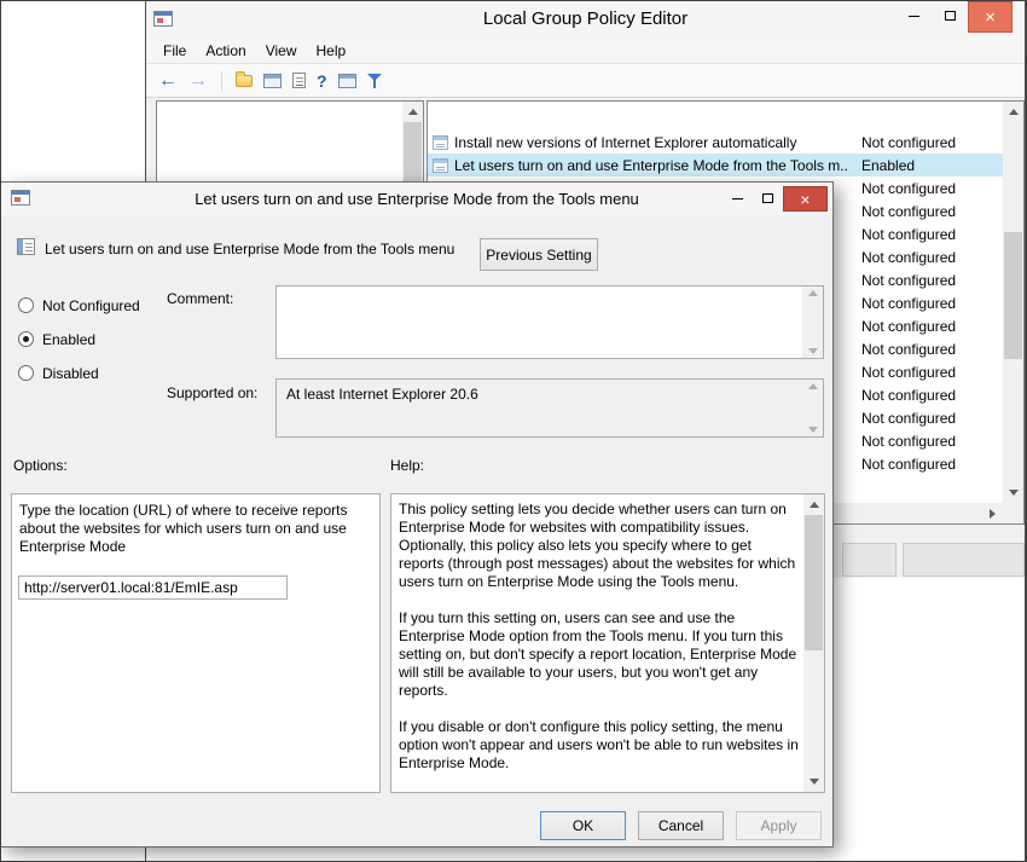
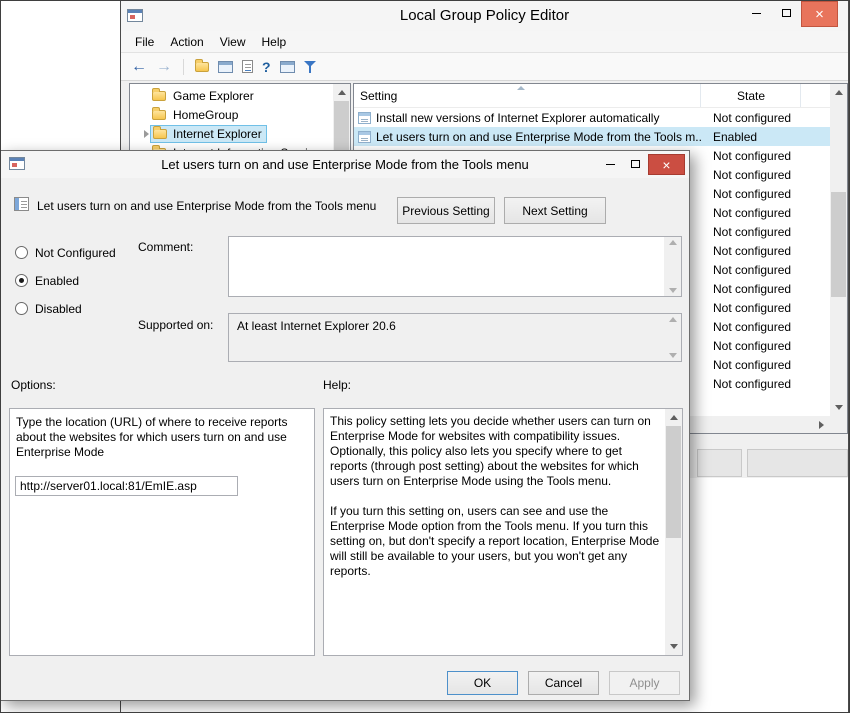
  Local Group Policy Editor
  ×
  File
  Action
  View
  Help
  ←
  →
  ?
+ Game Explorer
+ HomeGroup
+ Internet Explorer
+ Setting
+ State
  Install new versions of Internet Explorer automatically
  Not configured
  Let users turn on and use Enterprise Mode from the Tools m..
  Enabled
  Not configured
  Not configured
  Not configured
  Not configured
  Not configured
  Not configured
  Not configured
  Not configured
  Not configured
  Not configured
  Not configured
  Not configured
  Not configured
  Let users turn on and use Enterprise Mode from the Tools menu
  ×
  Let users turn on and use Enterprise Mode from the Tools menu
  Previous Setting
+ Next Setting
  Not Configured
  Enabled
  Disabled
  Comment:
  Supported on:
  At least Internet Explorer 20.6
  Options:
  Help:
  Type the location (URL) of where to receive reports about the websites for which users turn on and use Enterprise Mode
  http://server01.local:81/EmIE.asp
- This policy setting lets you decide whether users can turn on Enterprise Mode for websites with compatibility issues. Optionally, this policy also lets you specify where to get reports (through post messages) about the websites for which users turn on Enterprise Mode using the Tools menu.
+ This policy setting lets you decide whether users can turn on Enterprise Mode for websites with compatibility issues. Optionally, this policy also lets you specify where to get reports (through post setting) about the websites for which users turn on Enterprise Mode using the Tools menu.
  If you turn this setting on, users can see and use the Enterprise Mode option from the Tools menu. If you turn this setting on, but don't specify a report location, Enterprise Mode will still be available to your users, but you won't get any reports.
- If you disable or don't configure this policy setting, the menu option won't appear and users won't be able to run websites in Enterprise Mode.
  OK
  Cancel
  Apply
